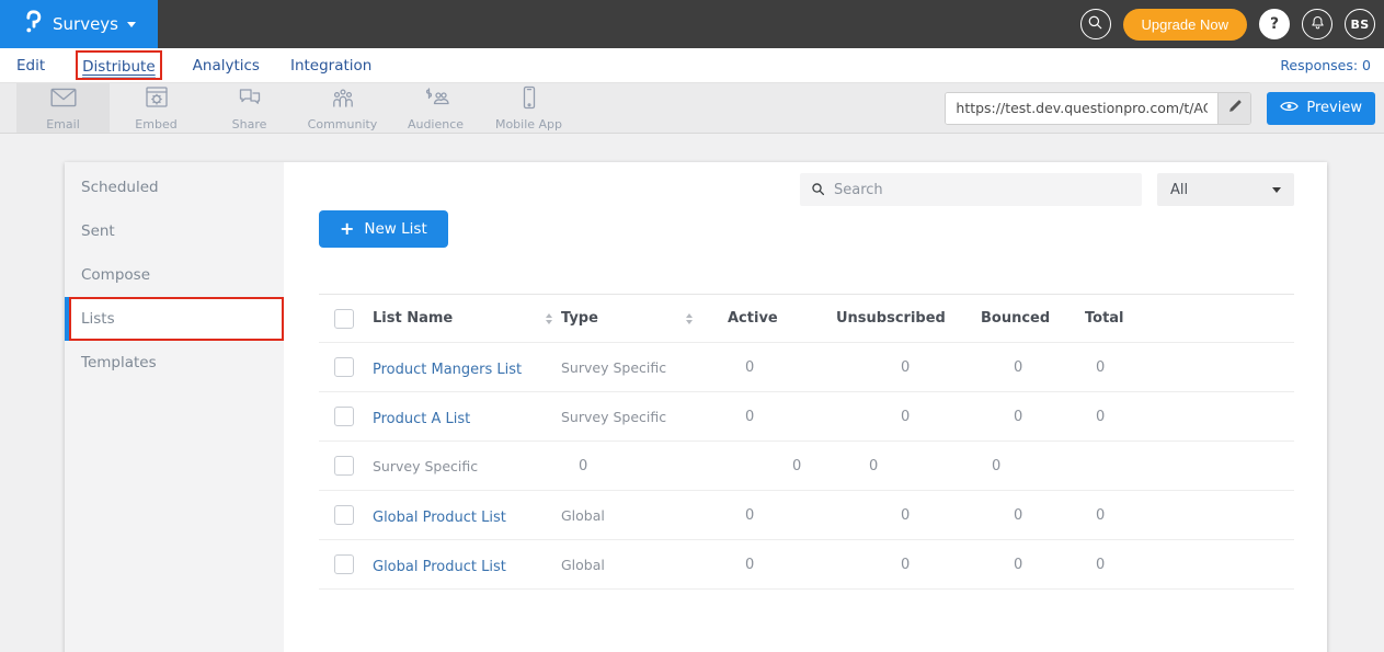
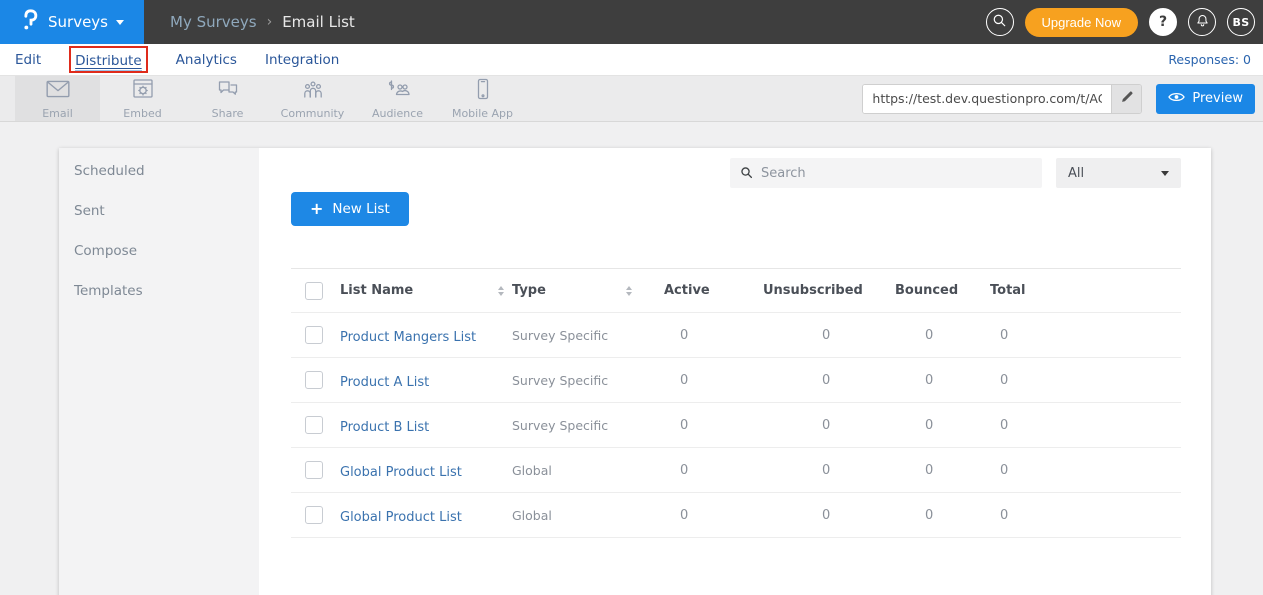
  Surveys
+ My Surveys
+ ›
+ Email List
  Upgrade Now
  ?
  BS
  Edit
  Distribute
  Analytics
  Integration
  Responses: 0
  Email
  Embed
  Share
  Community
  Audience
  Mobile App
  https://test.dev.questionpro.com/t/AC
  Preview
  Scheduled
  Sent
  Compose
- Lists
  Templates
  Search
  All
  +
  New List
  List Name
  Type
  Active
  Unsubscribed
  Bounced
  Total
  Product Mangers List
  Survey Specific
  0
  0
  0
  0
  Product A List
  Survey Specific
  0
  0
  0
  0
+ Product B List
  Survey Specific
  0
  0
  0
  0
  Global Product List
  Global
  0
  0
  0
  0
  Global Product List
  Global
  0
  0
  0
  0
